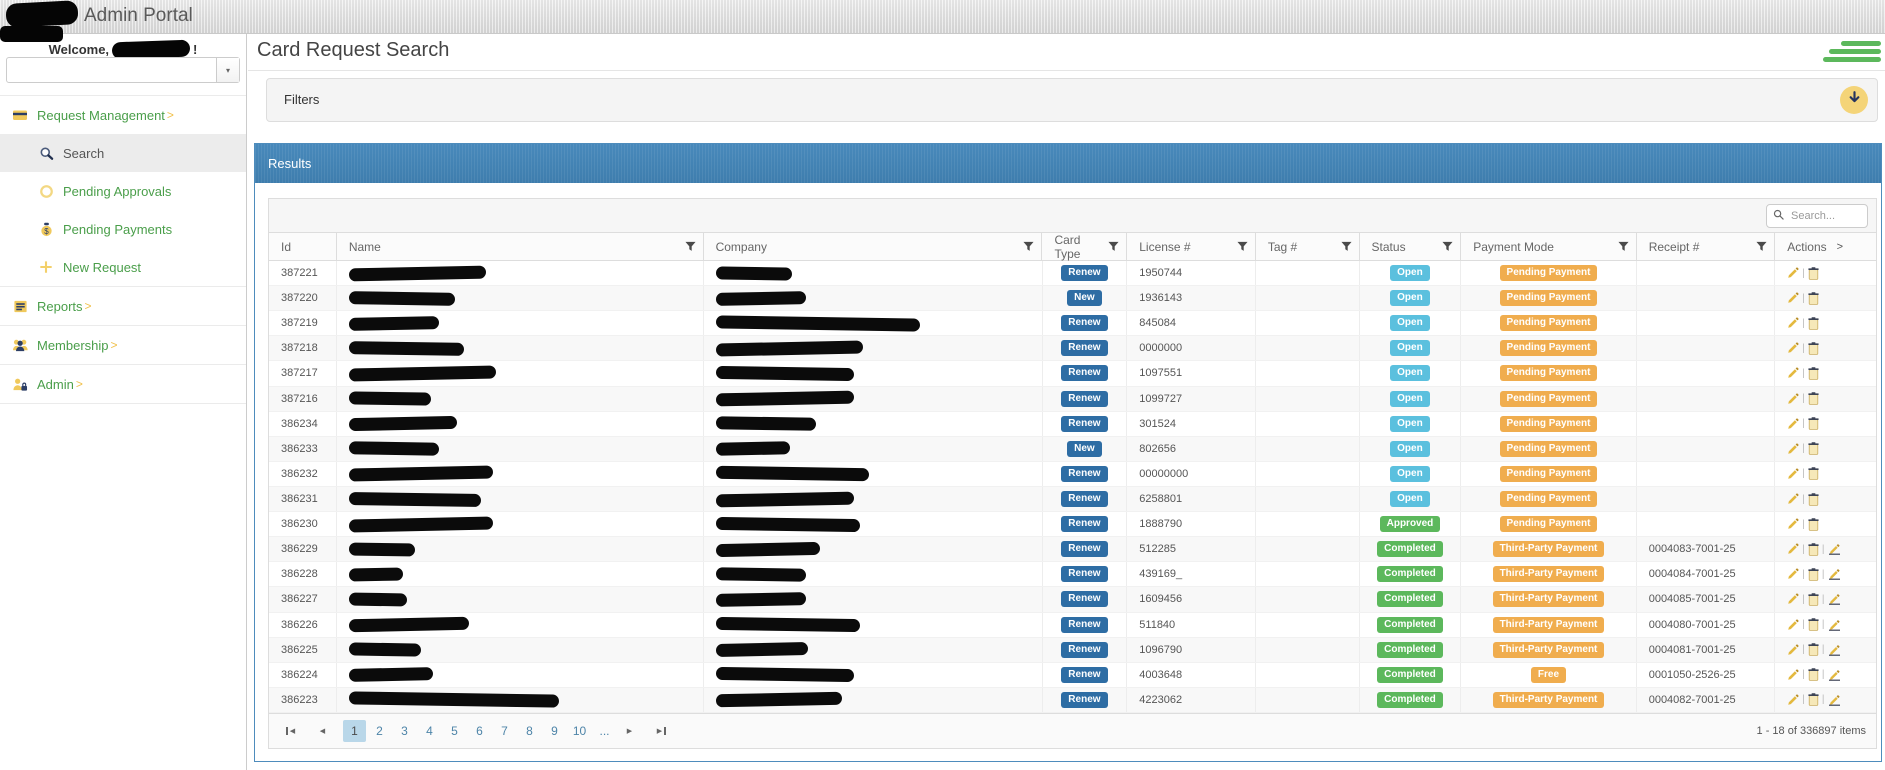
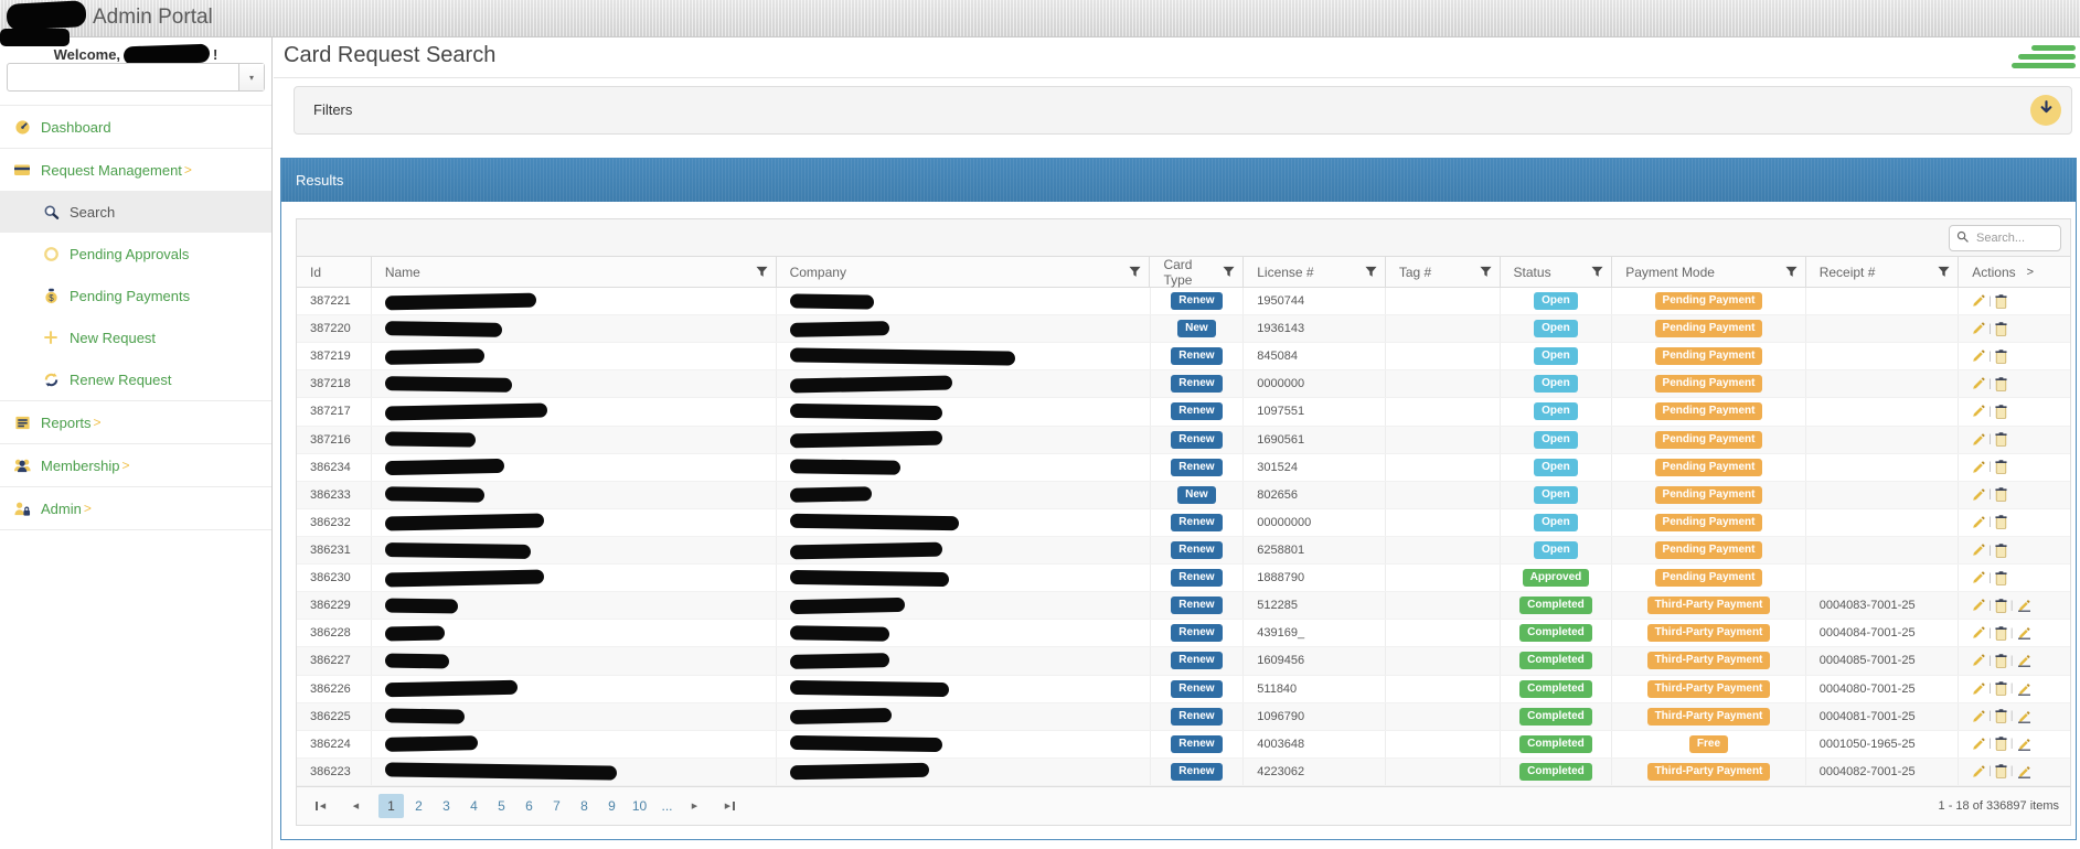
  Admin Portal
  Welcome,
  !
  ▾
+ Dashboard
  Request Management
  >
  Search
  Pending Approvals
  $
  Pending Payments
  New Request
+ Renew Request
  Reports
  >
  Membership
  >
  Admin
  >
  Card Request Search
  Filters
  Results
  Search...
  Id
  Name
  Company
  Card Type
  License #
  Tag #
  Status
  Payment Mode
  Receipt #
  Actions
  >
  387221
  Renew
  1950744
  Open
  Pending Payment
  |
  387220
  New
  1936143
  Open
  Pending Payment
  |
  387219
  Renew
  845084
  Open
  Pending Payment
  |
  387218
  Renew
  0000000
  Open
  Pending Payment
  |
  387217
  Renew
  1097551
  Open
  Pending Payment
  |
  387216
  Renew
- 1099727
+ 1690561
  Open
  Pending Payment
  |
  386234
  Renew
  301524
  Open
  Pending Payment
  |
  386233
  New
  802656
  Open
  Pending Payment
  |
  386232
  Renew
  00000000
  Open
  Pending Payment
  |
  386231
  Renew
  6258801
  Open
  Pending Payment
  |
  386230
  Renew
  1888790
  Approved
  Pending Payment
  |
  386229
  Renew
  512285
  Completed
  Third-Party Payment
  0004083-7001-25
  |
  |
  386228
  Renew
  439169_
  Completed
  Third-Party Payment
  0004084-7001-25
  |
  |
  386227
  Renew
  1609456
  Completed
  Third-Party Payment
  0004085-7001-25
  |
  |
  386226
  Renew
  511840
  Completed
  Third-Party Payment
  0004080-7001-25
  |
  |
  386225
  Renew
  1096790
  Completed
  Third-Party Payment
  0004081-7001-25
  |
  |
  386224
  Renew
  4003648
  Completed
  Free
- 0001050-2526-25
+ 0001050-1965-25
  |
  |
  386223
  Renew
  4223062
  Completed
  Third-Party Payment
  0004082-7001-25
  |
  |
  1
  2
  3
  4
  5
  6
  7
  8
  9
  10
  ...
  1 - 18 of 336897 items
